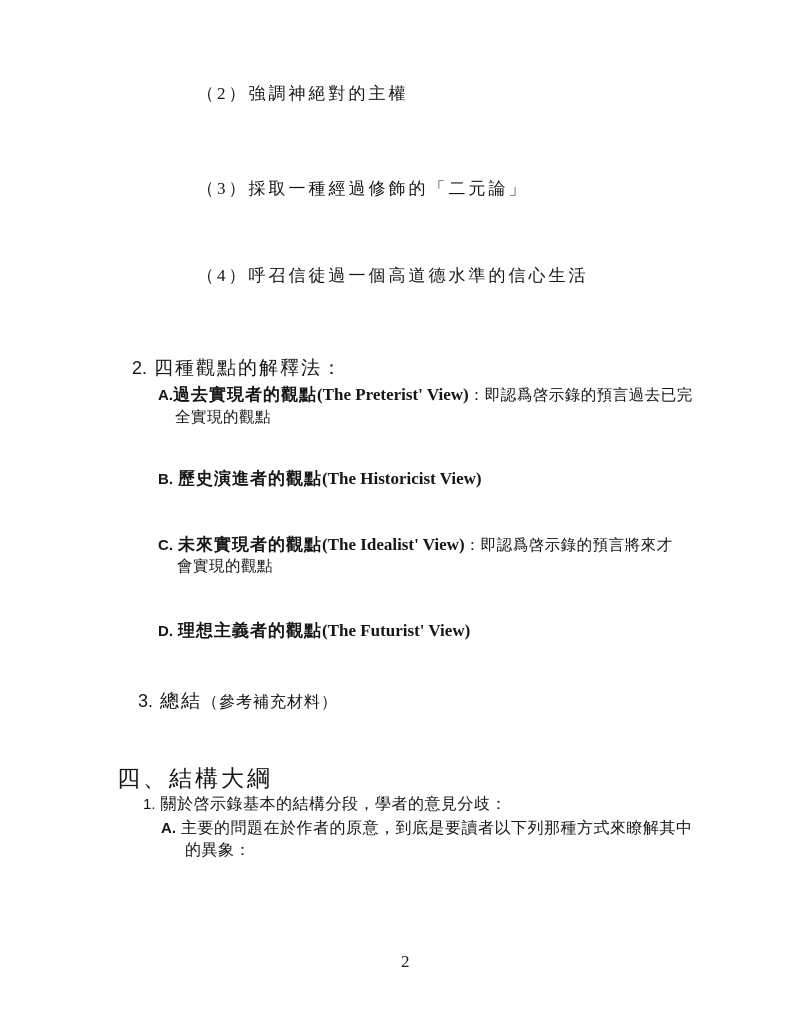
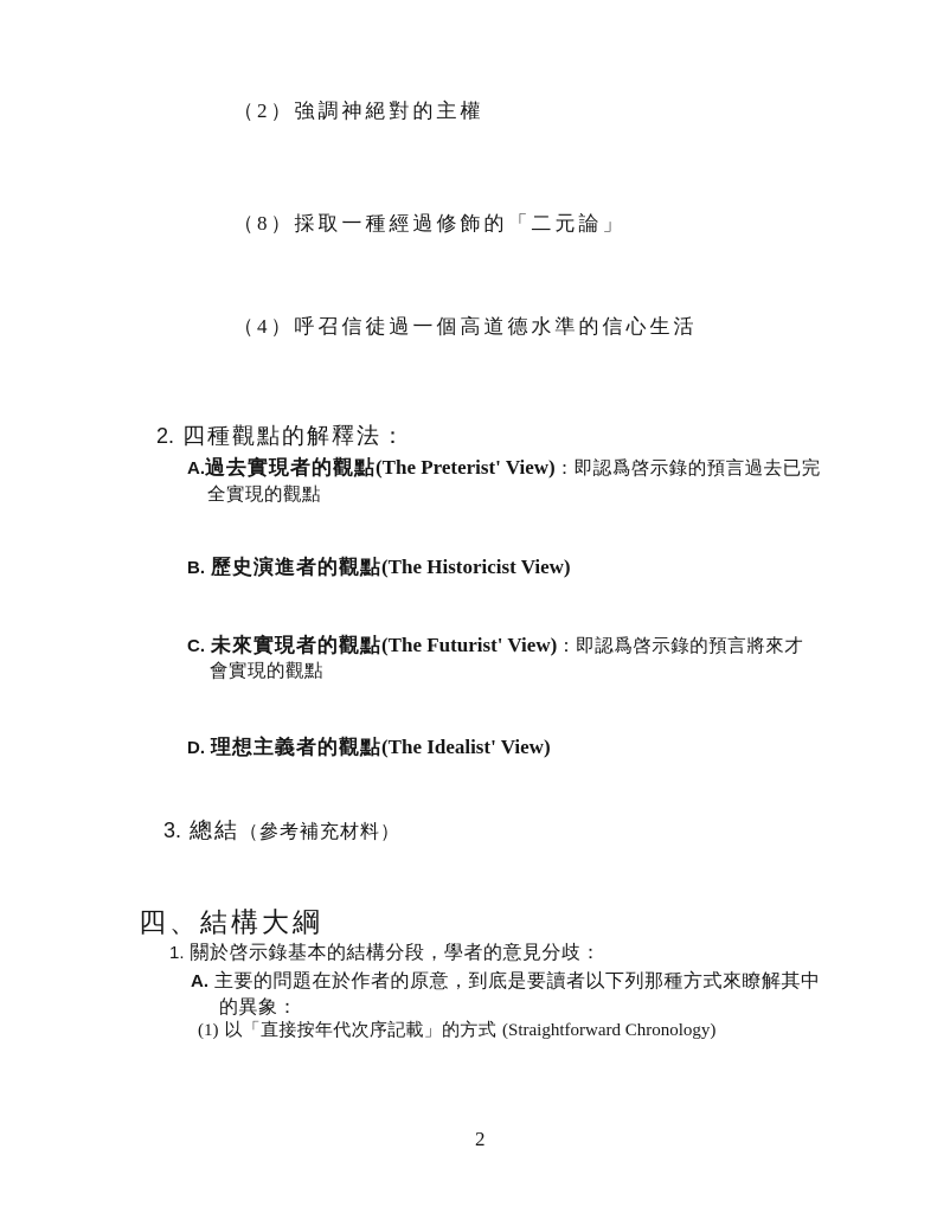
  （2）強調神絕對的主權
- （3）採取一種經過修飾的「二元論」
+ （8）採取一種經過修飾的「二元論」
  （4）呼召信徒過一個高道德水準的信心生活
  2. 四種觀點的解釋法：
  A.過去實現者的觀點(The Preterist' View)：即認爲啓示錄的預言過去已完
  全實現的觀點
  B. 歷史演進者的觀點(The Historicist View)
- C. 未來實現者的觀點(The Idealist' View)：即認爲啓示錄的預言將來才
+ C. 未來實現者的觀點(The Futurist' View)：即認爲啓示錄的預言將來才
  會實現的觀點
- D. 理想主義者的觀點(The Futurist' View)
+ D. 理想主義者的觀點(The Idealist' View)
  3. 總結（參考補充材料）
  四、結構大綱
  1. 關於啓示錄基本的結構分段，學者的意見分歧：
  A. 主要的問題在於作者的原意，到底是要讀者以下列那種方式來瞭解其中
  的異象：
+ (1) 以「直接按年代次序記載」的方式 (Straightforward Chronology)
  2
